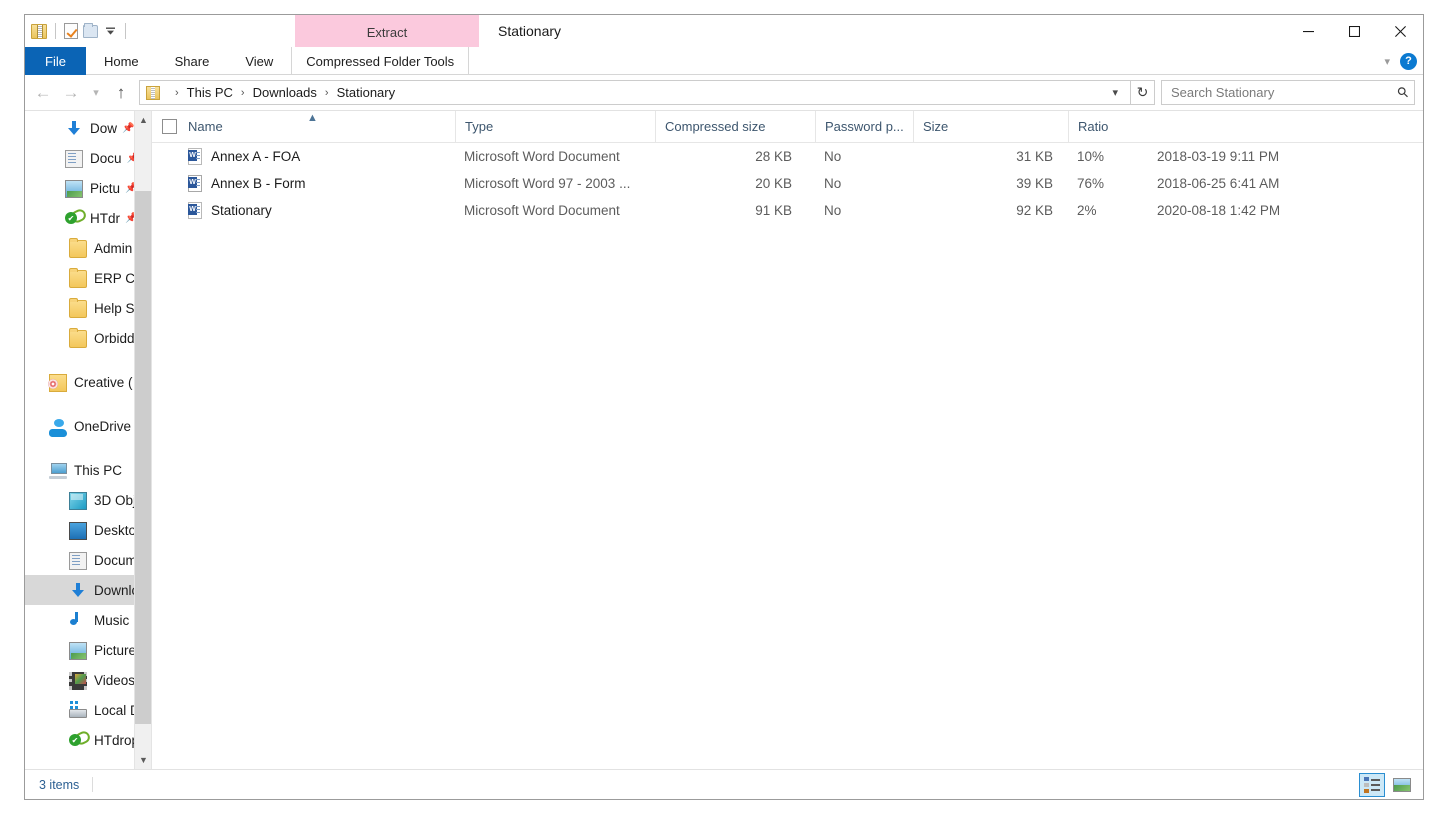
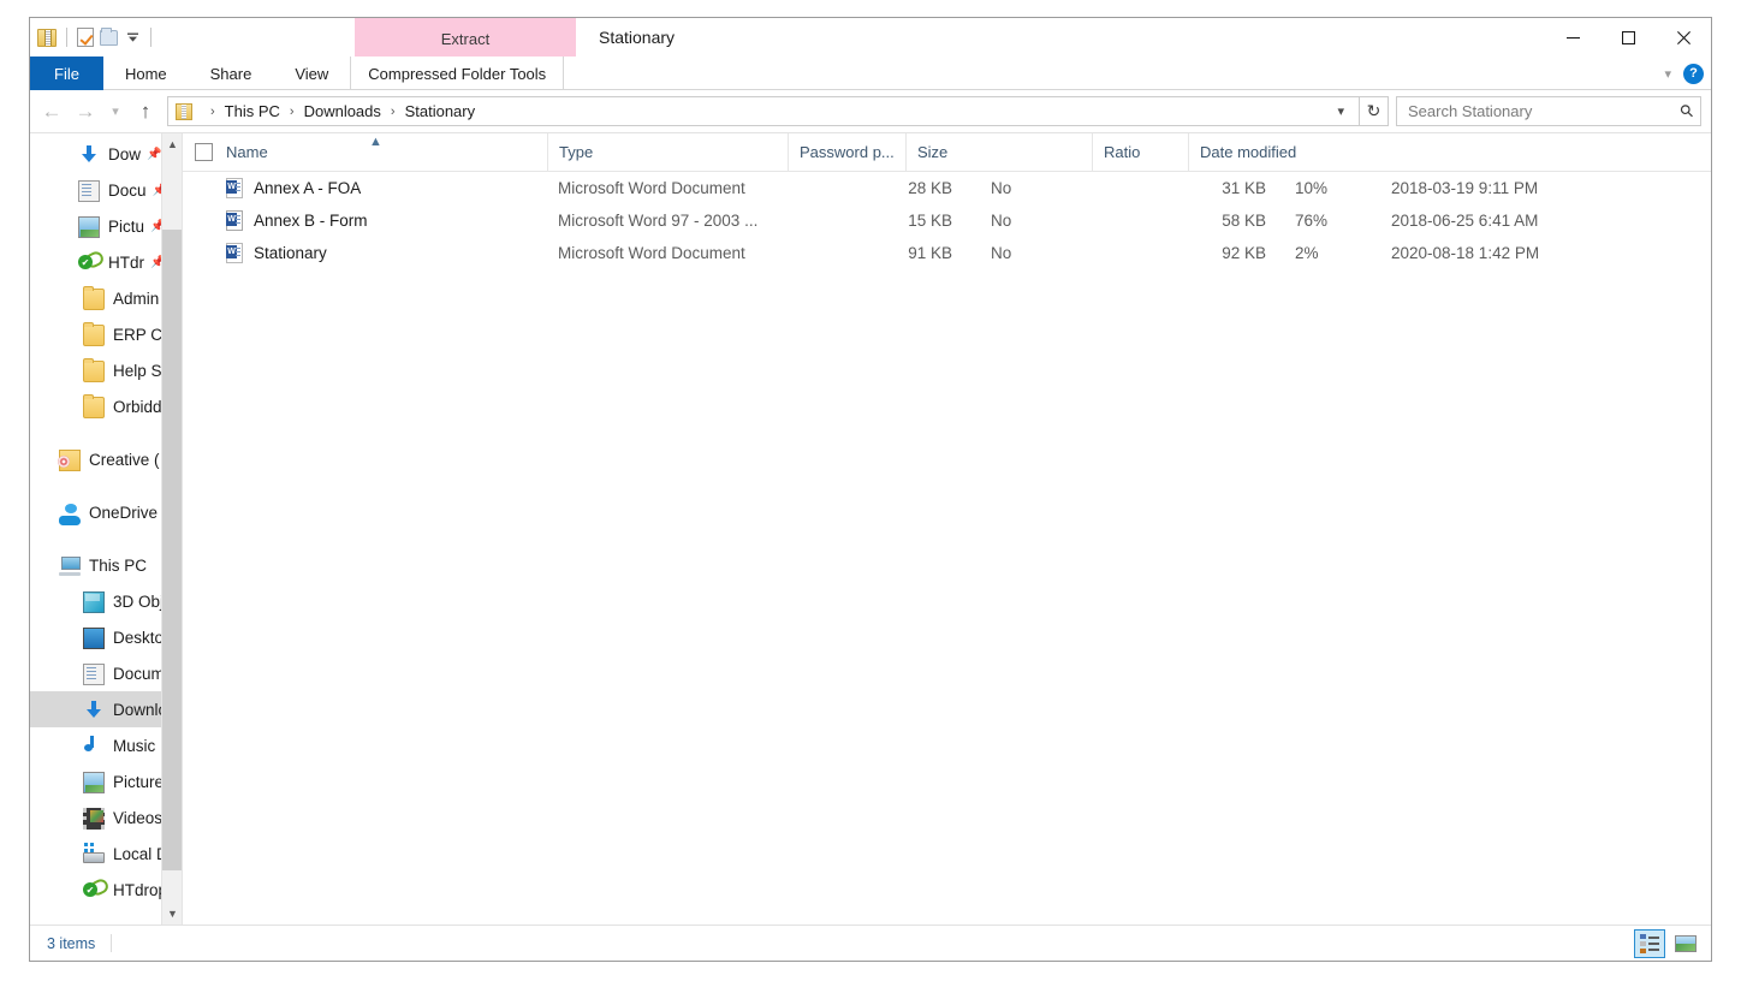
  Extract
  Stationary
  File
  Home
  Share
  View
  Compressed Folder Tools
  ▾
  ?
  ←
  →
  ▾
  ↑
  ›
  This PC
  ›
  Downloads
  ›
  Stationary
  ▾
  ↻
  Search Stationary
  Dow
  📌
  Docu
  📌
  Pictu
  📌
  HTdr
  📌
  Admin
  Help S
  Orbidd
  Creative (
  OneDrive
  This PC
  Deskto
  Docum
  Downl
  Music
  Picture
  Videos
  Local
  HTdro
  ▲
  ▼
  Name
  ▲
  Type
- Compressed size
  Password p...
  Size
  Ratio
+ Date modified
  Annex A - FOA
  Microsoft Word Document
  28 KB
  No
  31 KB
  10%
  2018-03-19 9:11 PM
  Annex B - Form
  Microsoft Word 97 - 2003 ...
- 20 KB
+ 15 KB
  No
- 39 KB
+ 58 KB
  76%
  2018-06-25 6:41 AM
  Stationary
  Microsoft Word Document
  91 KB
  No
  92 KB
  2%
  2020-08-18 1:42 PM
  3 items
